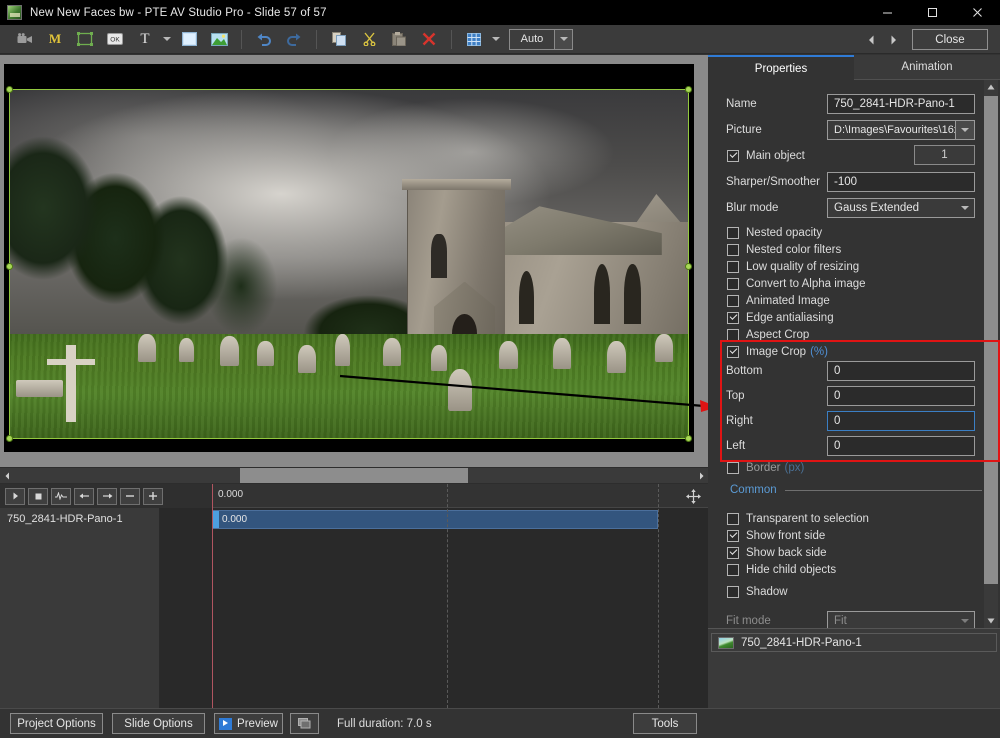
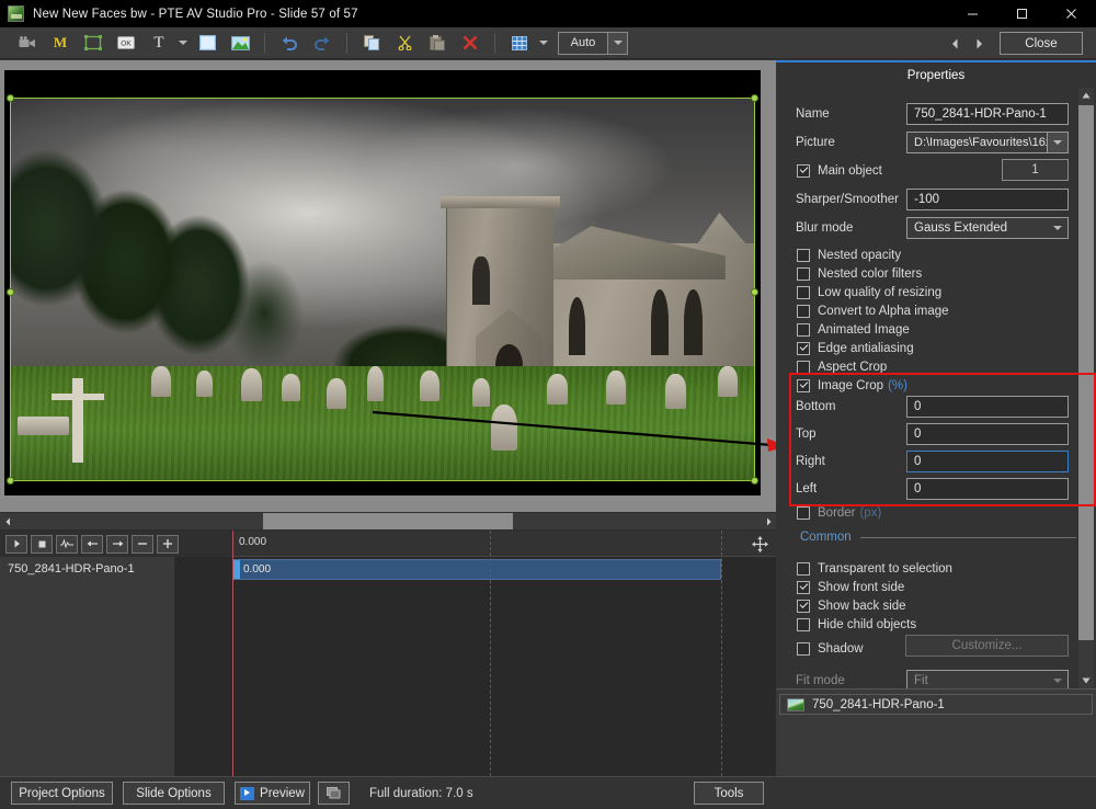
  New New Faces bw - PTE AV Studio Pro - Slide 57 of 57
  M
  T
  Auto
  Close
  0.000
  750_2841-HDR-Pano-1
  0.000
  Properties
- Animation
  Name
  750_2841-HDR-Pano-1
  Picture
  D:\Images\Favourites\16
  Main object
  1
  Sharper/Smoother
  -100
  Blur mode
  Gauss Extended
  Nested opacity
  Nested color filters
  Low quality of resizing
  Convert to Alpha image
  Animated Image
  Edge antialiasing
  Aspect Crop
  Image Crop
  (%)
  Bottom
  0
  Top
  0
  Right
  0
  Left
  0
  Border
  (px)
  Common
  Transparent to selection
  Show front side
  Show back side
  Hide child objects
  Shadow
+ Customize...
  Fit mode
  Fit
  750_2841-HDR-Pano-1
  Project Options
  Slide Options
  Preview
  Full duration: 7.0 s
  Tools
